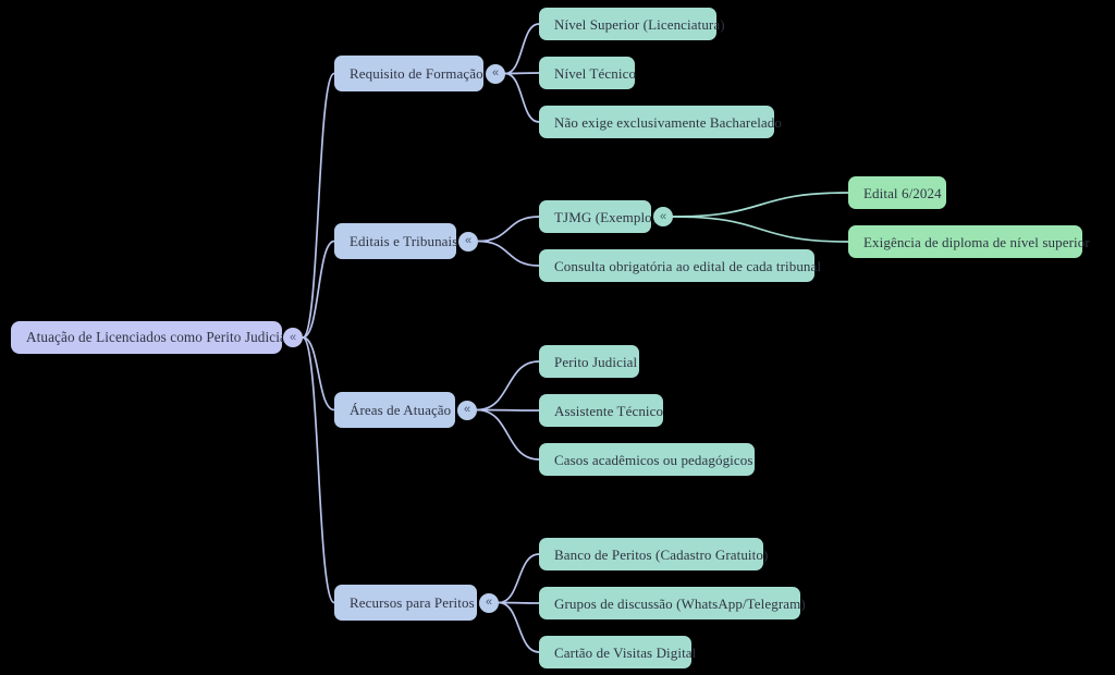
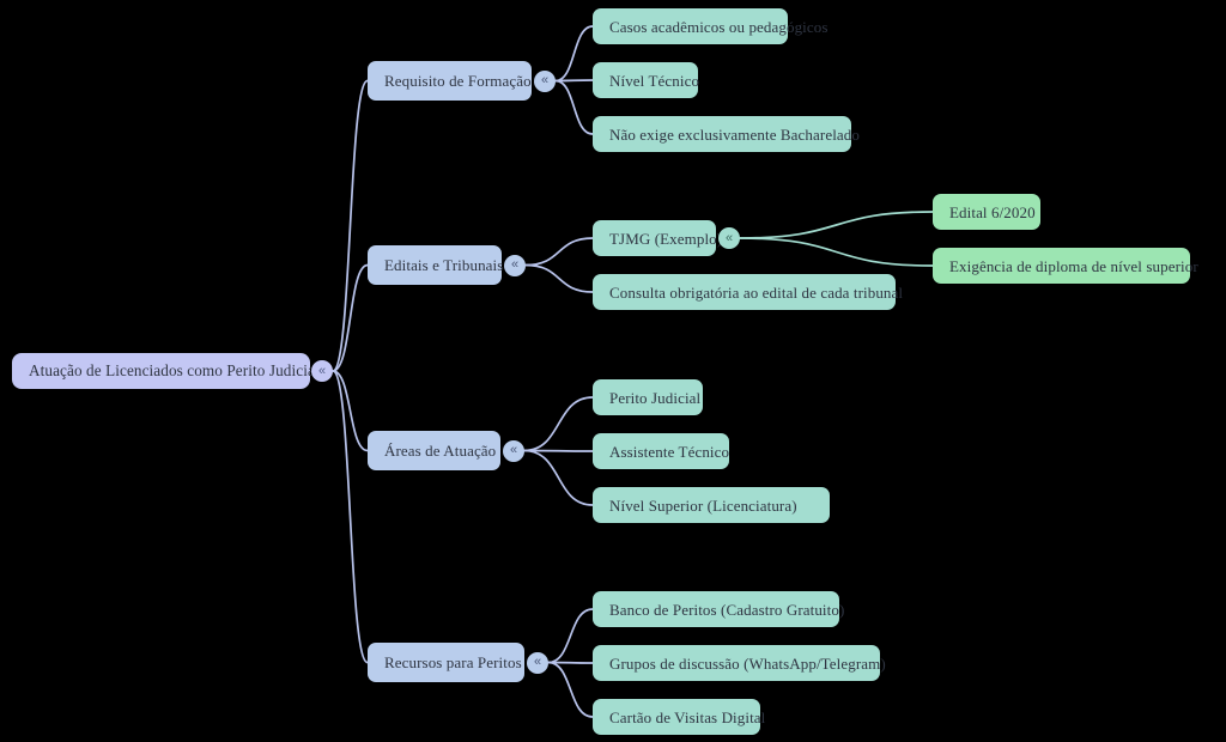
  Atuação de Licenciados como Perito Judici
  «
  Requisito de Formação
  «
- Nível Superior (Licenciatura)
+ Casos acadêmicos ou pedagógicos
  Nível Técnico
  Não exige exclusivamente Bacharelado
  Editais e Tribunais
  «
  TJMG (Exemplo
  «
- Edital 6/2024
+ Edital 6/2020
  Exigência de diploma de nível superior
  Consulta obrigatória ao edital de cada tribunal
  Áreas de Atuação
  «
  Perito Judicial
  Assistente Técnico
- Casos acadêmicos ou pedagógicos
+ Nível Superior (Licenciatura)
  Recursos para Peritos
  «
  Banco de Peritos (Cadastro Gratuito)
  Grupos de discussão (WhatsApp/Telegram)
  Cartão de Visitas Digital
